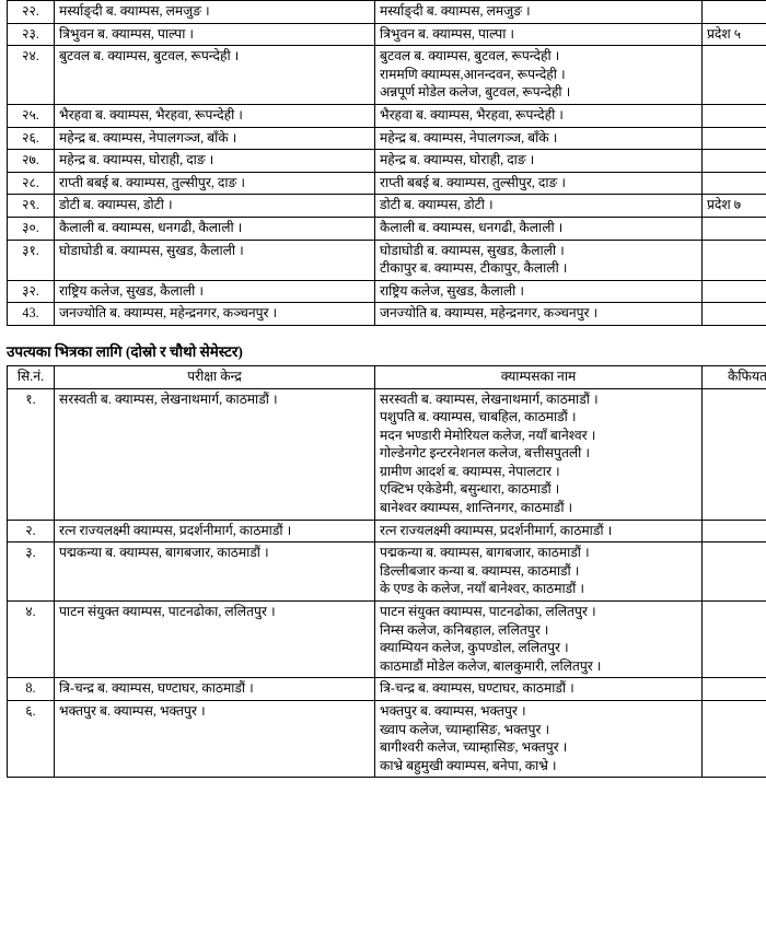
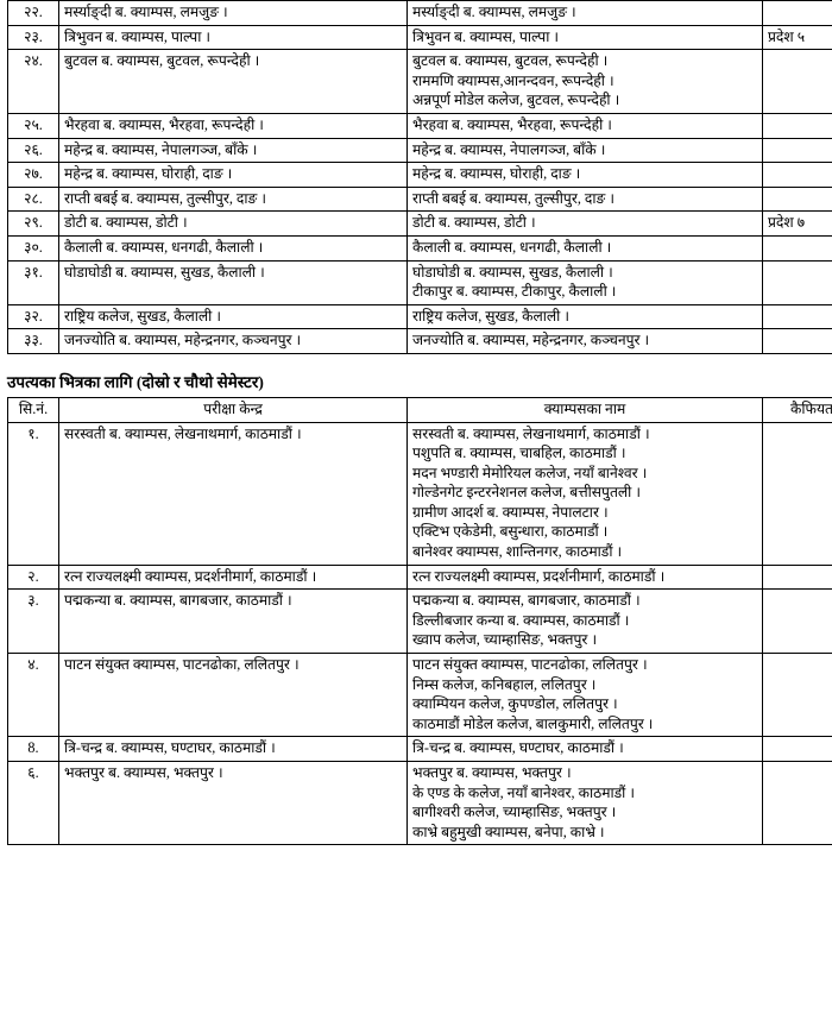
  २२.	मर्स्याङ्दी ब. क्याम्पस, लमजुङ ।	मर्स्याङ्दी ब. क्याम्पस, लमजुङ ।
  २३.	त्रिभुवन ब. क्याम्पस, पाल्पा ।	त्रिभुवन ब. क्याम्पस, पाल्पा ।	प्रदेश ५
  २४.	बुटवल ब. क्याम्पस, बुटवल, रूपन्देही ।	बुटवल ब. क्याम्पस, बुटवल, रूपन्देही ।राममणि क्याम्पस,आनन्दवन, रूपन्देही ।अन्नपूर्ण मोडेल कलेज, बुटवल, रूपन्देही ।
  २५.	भैरहवा ब. क्याम्पस, भैरहवा, रूपन्देही ।	भैरहवा ब. क्याम्पस, भैरहवा, रूपन्देही ।
  २६.	महेन्द्र ब. क्याम्पस, नेपालगञ्ज, बाँके ।	महेन्द्र ब. क्याम्पस, नेपालगञ्ज, बाँके ।
  २७.	महेन्द्र ब. क्याम्पस, घोराही, दाङ ।	महेन्द्र ब. क्याम्पस, घोराही, दाङ ।
  २८.	राप्ती बबई ब. क्याम्पस, तुल्सीपुर, दाङ ।	राप्ती बबई ब. क्याम्पस, तुल्सीपुर, दाङ ।
  २९.	डोटी ब. क्याम्पस, डोटी ।	डोटी ब. क्याम्पस, डोटी ।	प्रदेश ७
  ३०.	कैलाली ब. क्याम्पस, धनगढी, कैलाली ।	कैलाली ब. क्याम्पस, धनगढी, कैलाली ।
  ३१.	घोडाघोडी ब. क्याम्पस, सुखड, कैलाली ।	घोडाघोडी ब. क्याम्पस, सुखड, कैलाली ।टीकापुर ब. क्याम्पस, टीकापुर, कैलाली ।
  ३२.	राष्ट्रिय कलेज, सुखड, कैलाली ।	राष्ट्रिय कलेज, सुखड, कैलाली ।
- 43.	जनज्योति ब. क्याम्पस, महेन्द्रनगर, कञ्चनपुर ।	जनज्योति ब. क्याम्पस, महेन्द्रनगर, कञ्चनपुर ।
+ ३३.	जनज्योति ब. क्याम्पस, महेन्द्रनगर, कञ्चनपुर ।	जनज्योति ब. क्याम्पस, महेन्द्रनगर, कञ्चनपुर ।
  उपत्यका भित्रका लागि (दोस्रो र चौथो सेमेस्टर)
  सि.नं.	परीक्षा केन्द्र	क्याम्पसका नाम	कैफियत
  १.	सरस्वती ब. क्याम्पस, लेखनाथमार्ग, काठमाडौं ।	सरस्वती ब. क्याम्पस, लेखनाथमार्ग, काठमाडौं ।पशुपति ब. क्याम्पस, चाबहिल, काठमाडौं ।मदन भण्डारी मेमोरियल कलेज, नयाँ बानेश्वर ।गोल्डेनगेट इन्टरनेशनल कलेज, बत्तीसपुतली ।ग्रामीण आदर्श ब. क्याम्पस, नेपालटार ।एक्टिभ एकेडेमी, बसुन्धारा, काठमाडौं ।बानेश्वर क्याम्पस, शान्तिनगर, काठमाडौं ।
  २.	रत्न राज्यलक्ष्मी क्याम्पस, प्रदर्शनीमार्ग, काठमाडौं ।	रत्न राज्यलक्ष्मी क्याम्पस, प्रदर्शनीमार्ग, काठमाडौं ।
- ३.	पद्मकन्या ब. क्याम्पस, बागबजार, काठमाडौं ।	पद्मकन्या ब. क्याम्पस, बागबजार, काठमाडौं ।डिल्लीबजार कन्या ब. क्याम्पस, काठमाडौं ।के एण्ड के कलेज, नयाँ बानेश्वर, काठमाडौं ।
+ ३.	पद्मकन्या ब. क्याम्पस, बागबजार, काठमाडौं ।	पद्मकन्या ब. क्याम्पस, बागबजार, काठमाडौं ।डिल्लीबजार कन्या ब. क्याम्पस, काठमाडौं ।ख्वाप कलेज, च्याम्हासिङ, भक्तपुर ।
  ४.	पाटन संयुक्त क्याम्पस, पाटनढोका, ललितपुर ।	पाटन संयुक्त क्याम्पस, पाटनढोका, ललितपुर ।निम्स कलेज, कनिबहाल, ललितपुर ।क्याम्पियन कलेज, कुपण्डोल, ललितपुर ।काठमाडौं मोडेल कलेज, बालकुमारी, ललितपुर ।
  8.	त्रि-चन्द्र ब. क्याम्पस, घण्टाघर, काठमाडौं ।	त्रि-चन्द्र ब. क्याम्पस, घण्टाघर, काठमाडौं ।
- ६.	भक्तपुर ब. क्याम्पस, भक्तपुर ।	भक्तपुर ब. क्याम्पस, भक्तपुर ।ख्वाप कलेज, च्याम्हासिङ, भक्तपुर ।बागीश्वरी कलेज, च्याम्हासिङ, भक्तपुर ।काभ्रे बहुमुखी क्याम्पस, बनेपा, काभ्रे ।
+ ६.	भक्तपुर ब. क्याम्पस, भक्तपुर ।	भक्तपुर ब. क्याम्पस, भक्तपुर ।के एण्ड के कलेज, नयाँ बानेश्वर, काठमाडौं ।बागीश्वरी कलेज, च्याम्हासिङ, भक्तपुर ।काभ्रे बहुमुखी क्याम्पस, बनेपा, काभ्रे ।
